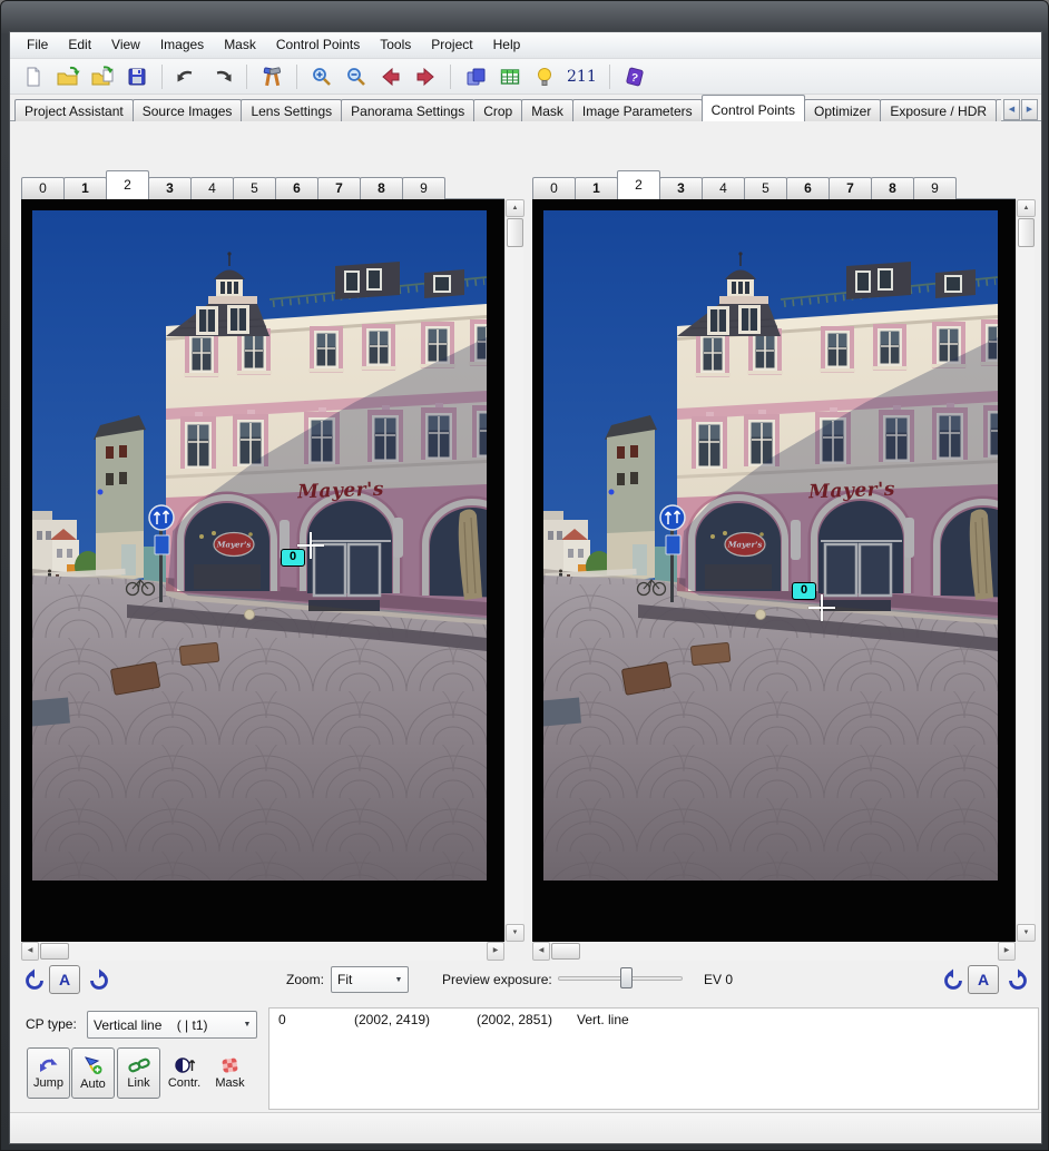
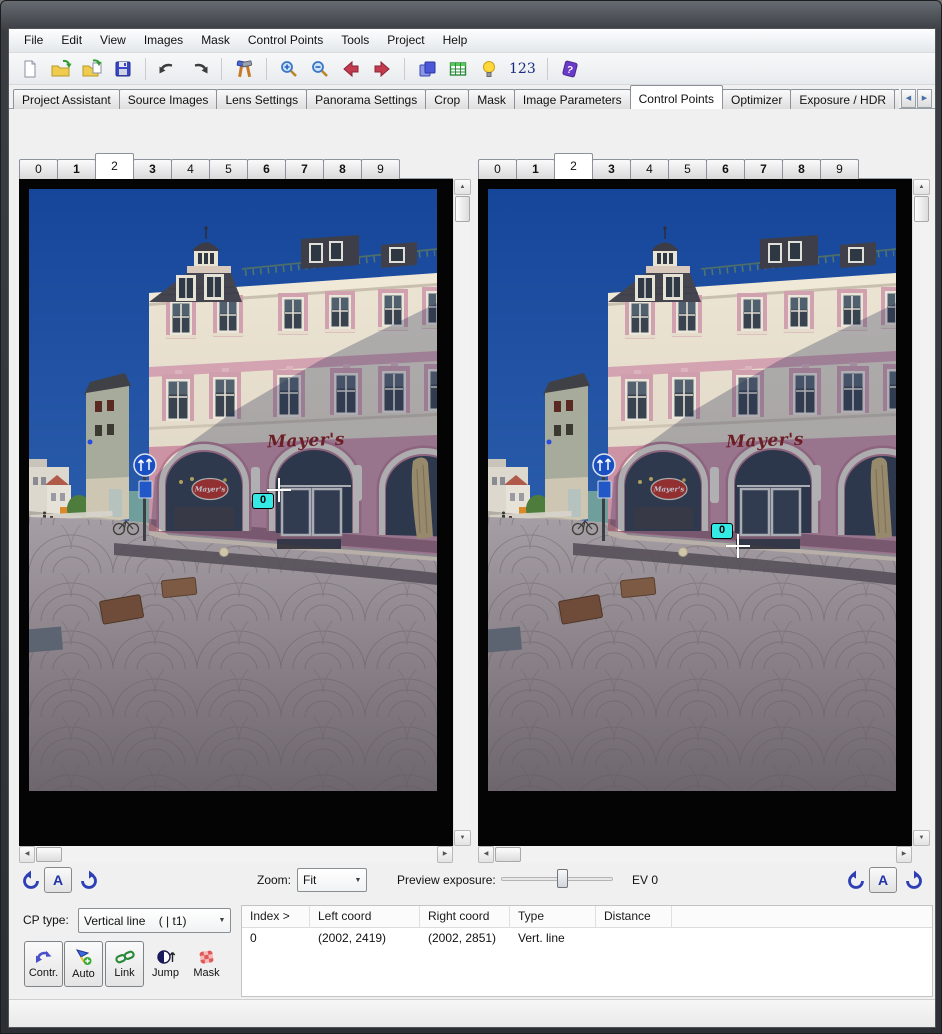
  File
  Edit
  View
  Images
  Mask
  Control Points
  Tools
  Project
  Help
- 211
+ 123
  Project Assistant Source Images Lens Settings Panorama Settings Crop Mask Image Parameters Control Points Optimizer Exposure / HDR
  0 1 2 3 4 5 6 7 8 9
  0 1 2 3 4 5 6 7 8 9
  0
  0
  A
  Zoom:
  Fit
  Preview exposure:
  EV 0
  A
  CP type:
  Vertical line ( | t1)
- Jump
+ Contr.
  Auto
  Link
- Contr.
+ Jump
  Mask
+ Index >
+ Left coord
+ Right coord
+ Type
+ Distance
  0
  (2002, 2419)
  (2002, 2851)
  Vert. line
